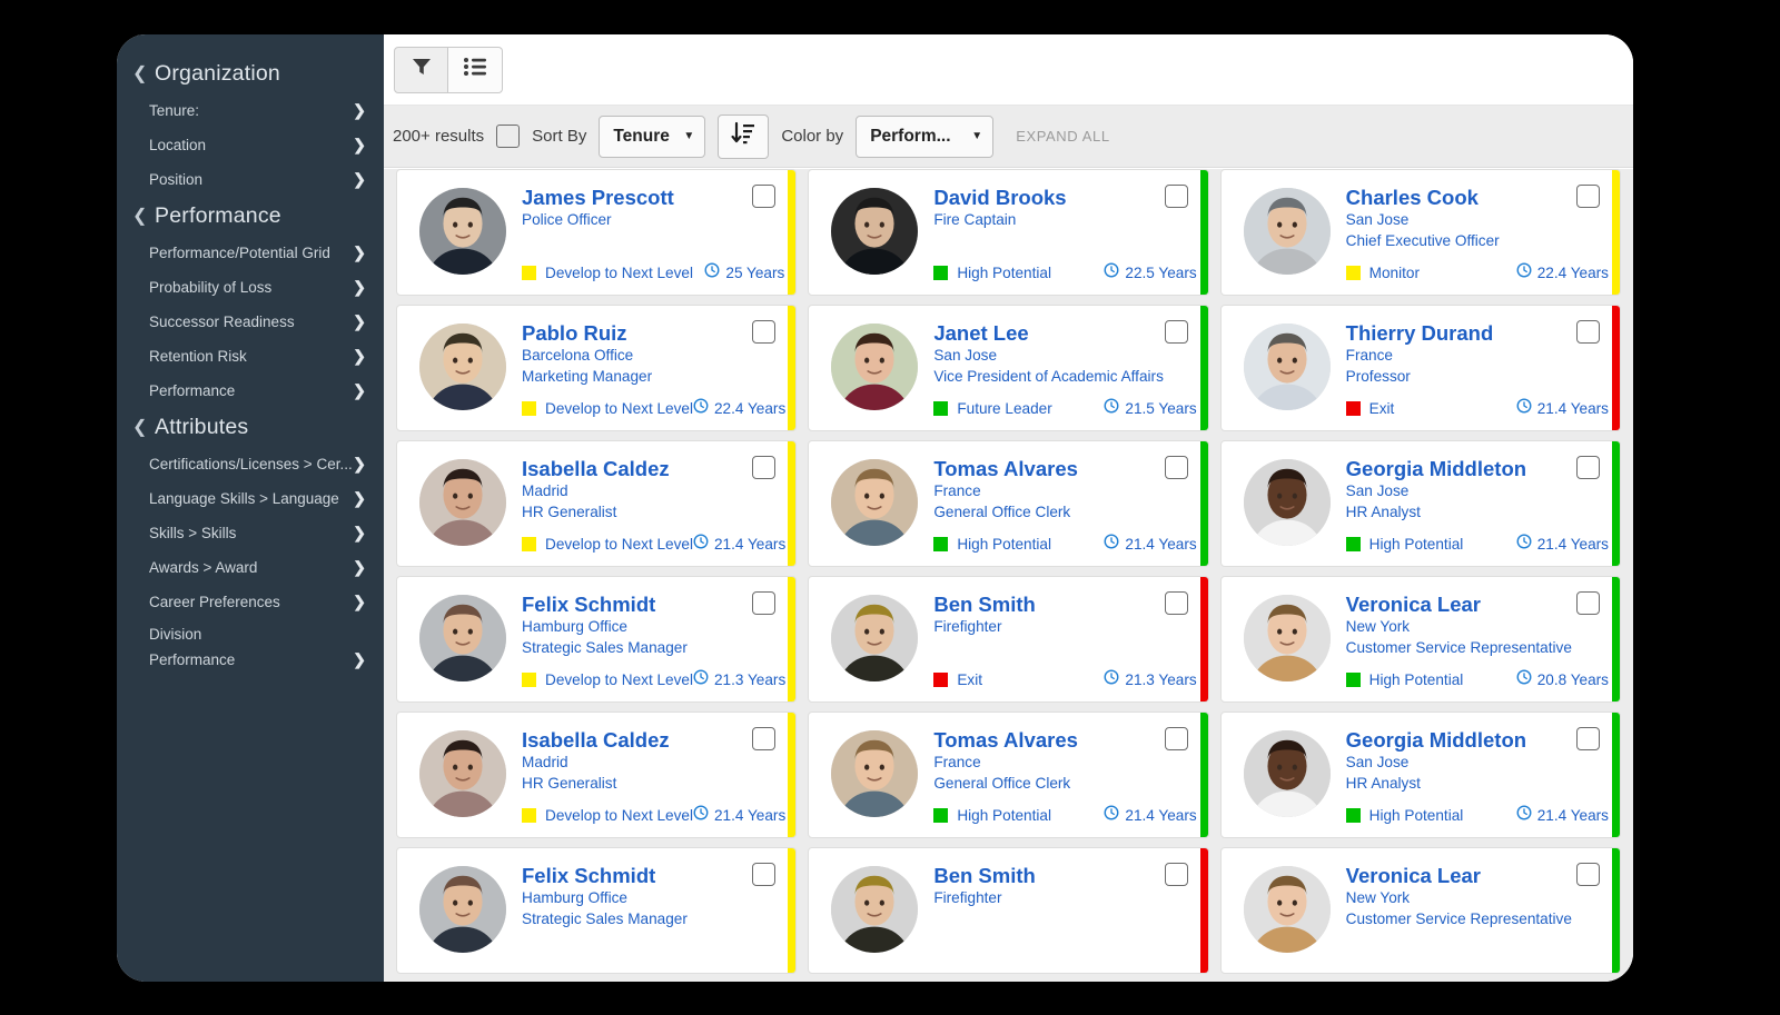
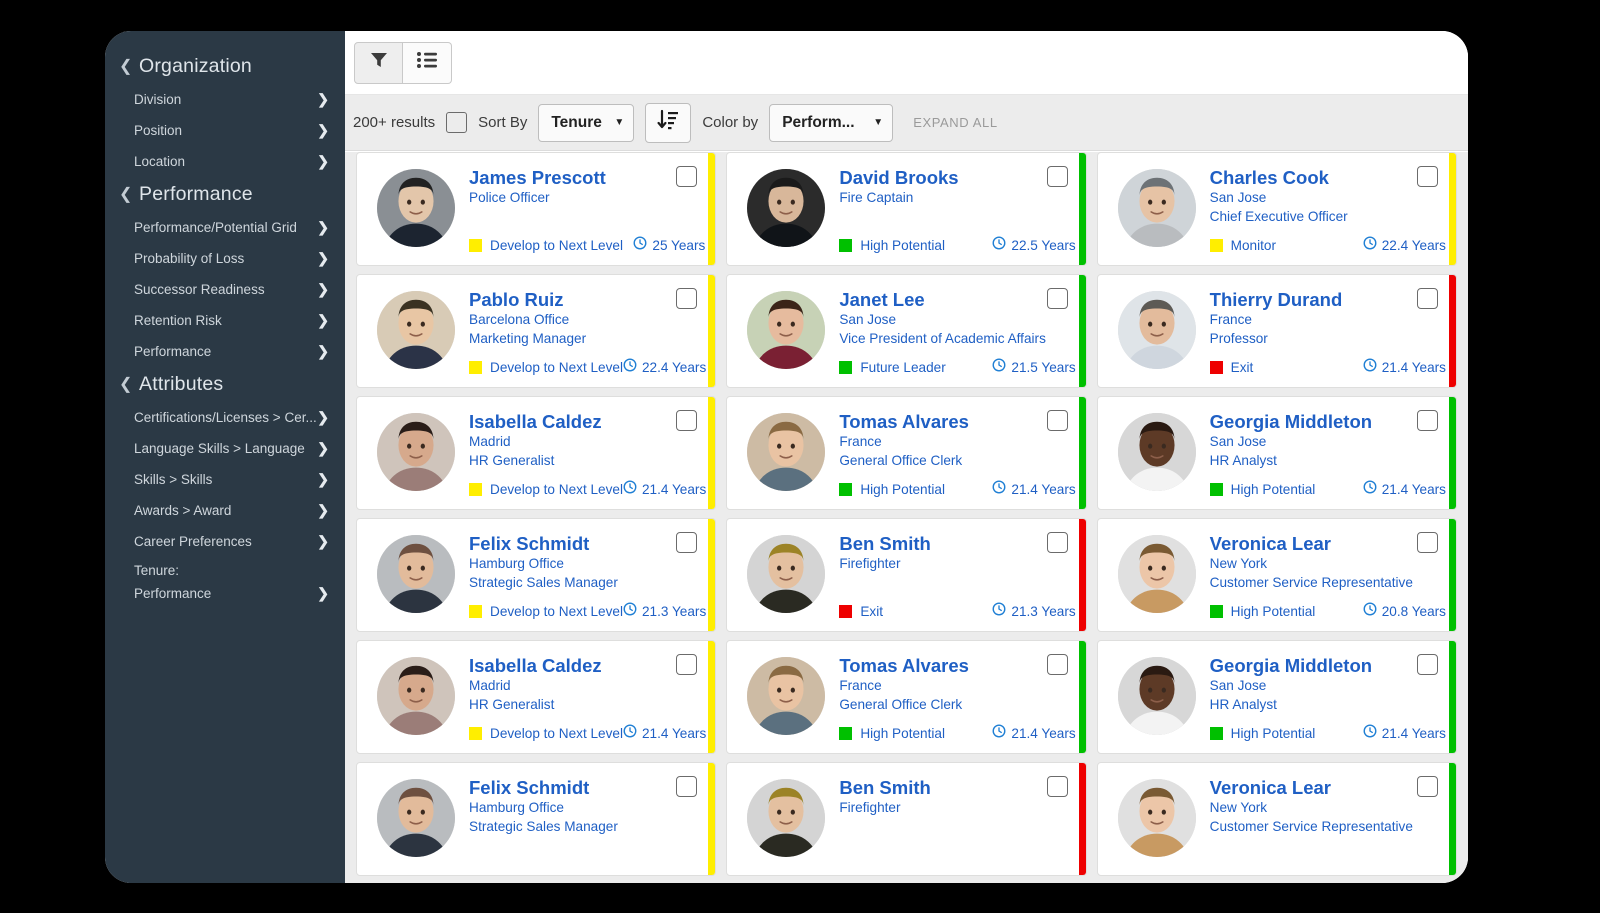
  ❮
  Organization
- Tenure:
+ Division
  ❯
- Location
+ Position
  ❯
- Position
+ Location
  ❯
  ❮
  Performance
  Performance/Potential Grid
  ❯
  Probability of Loss
  ❯
  Successor Readiness
  ❯
  Retention Risk
  ❯
  Performance
  ❯
  ❮
  Attributes
  Certifications/Licenses > Cer...
  ❯
  Language Skills > Language
  ❯
  Skills > Skills
  ❯
  Awards > Award
  ❯
  Career Preferences
  ❯
- Division
+ Tenure:
  Performance
  ❯
  200+ results
  Sort By
  Tenure
  ▼
  Color by
  Perform...
  ▼
  EXPAND ALL
  James Prescott
  Police Officer
  Develop to Next Level
  25 Years
  David Brooks
  Fire Captain
  High Potential
  22.5 Years
  Charles Cook
  San Jose
  Chief Executive Officer
  Monitor
  22.4 Years
  Pablo Ruiz
  Barcelona Office
  Marketing Manager
  Develop to Next Level
  22.4 Years
  Janet Lee
  San Jose
  Vice President of Academic Affairs
  Future Leader
  21.5 Years
  Thierry Durand
  France
  Professor
  Exit
  21.4 Years
  Isabella Caldez
  Madrid
  HR Generalist
  Develop to Next Level
  21.4 Years
  Tomas Alvares
  France
  General Office Clerk
  High Potential
  21.4 Years
  Georgia Middleton
  San Jose
  HR Analyst
  High Potential
  21.4 Years
  Felix Schmidt
  Hamburg Office
  Strategic Sales Manager
  Develop to Next Level
  21.3 Years
  Ben Smith
  Firefighter
  Exit
  21.3 Years
  Veronica Lear
  New York
  Customer Service Representative
  High Potential
  20.8 Years
  Isabella Caldez
  Madrid
  HR Generalist
  Develop to Next Level
  21.4 Years
  Tomas Alvares
  France
  General Office Clerk
  High Potential
  21.4 Years
  Georgia Middleton
  San Jose
  HR Analyst
  High Potential
  21.4 Years
  Felix Schmidt
  Hamburg Office
  Strategic Sales Manager
  Ben Smith
  Firefighter
  Veronica Lear
  New York
  Customer Service Representative
